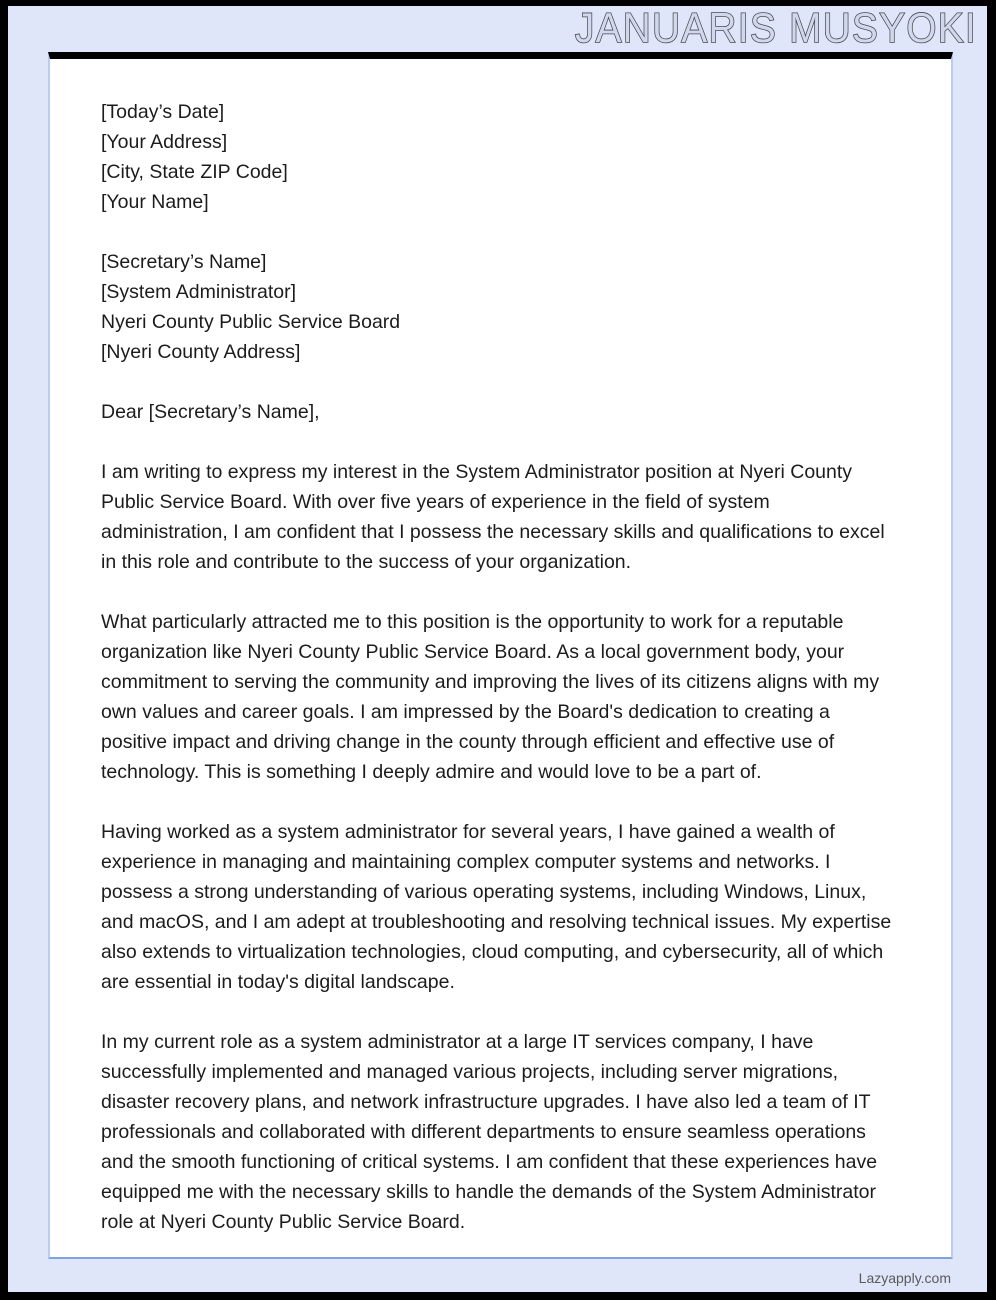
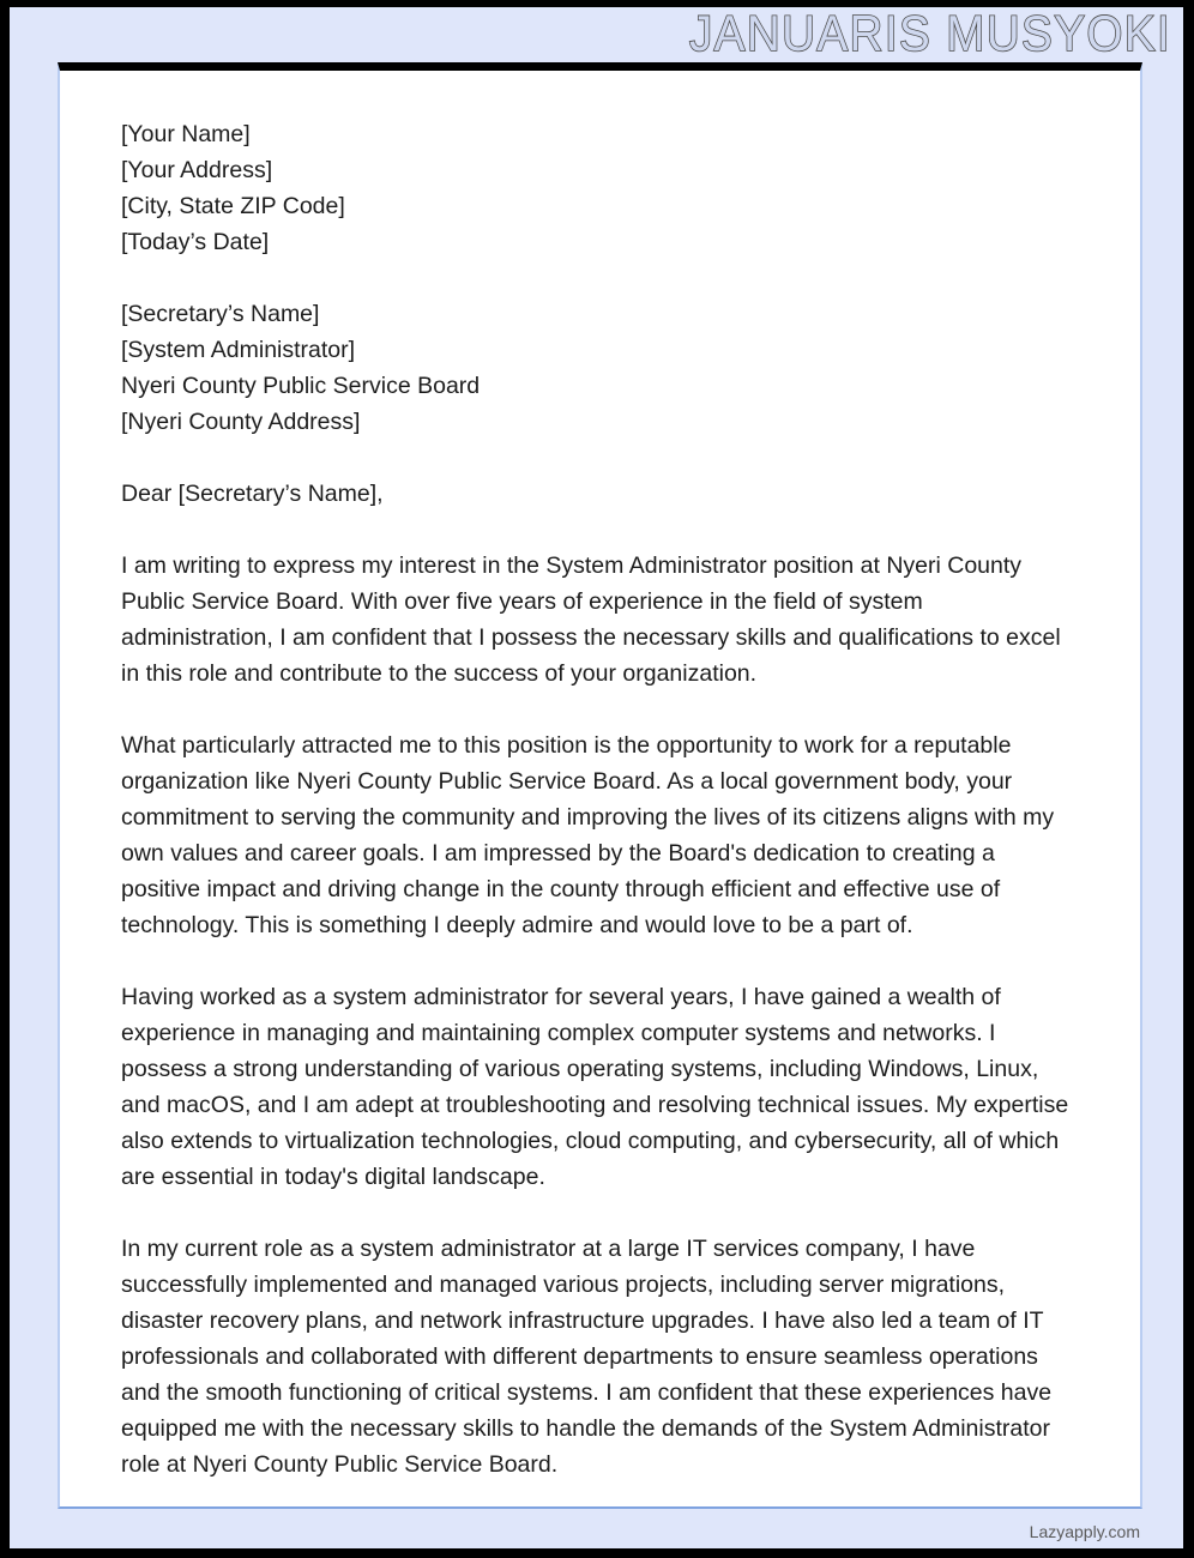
  JANUARIS MUSYOKI
- [Today’s Date]
+ [Your Name]
  [Your Address]
  [City, State ZIP Code]
- [Your Name]
+ [Today’s Date]
  [Secretary’s Name]
  [System Administrator]
  Nyeri County Public Service Board
  [Nyeri County Address]
  Dear [Secretary’s Name],
  I am writing to express my interest in the System Administrator position at Nyeri County Public Service Board. With over five years of experience in the field of system administration, I am confident that I possess the necessary skills and qualifications to excel in this role and contribute to the success of your organization.
  What particularly attracted me to this position is the opportunity to work for a reputable organization like Nyeri County Public Service Board. As a local government body, your commitment to serving the community and improving the lives of its citizens aligns with my own values and career goals. I am impressed by the Board's dedication to creating a positive impact and driving change in the county through efficient and effective use of technology. This is something I deeply admire and would love to be a part of.
  Having worked as a system administrator for several years, I have gained a wealth of experience in managing and maintaining complex computer systems and networks. I possess a strong understanding of various operating systems, including Windows, Linux, and macOS, and I am adept at troubleshooting and resolving technical issues. My expertise also extends to virtualization technologies, cloud computing, and cybersecurity, all of which are essential in today's digital landscape.
  In my current role as a system administrator at a large IT services company, I have successfully implemented and managed various projects, including server migrations, disaster recovery plans, and network infrastructure upgrades. I have also led a team of IT professionals and collaborated with different departments to ensure seamless operations and the smooth functioning of critical systems. I am confident that these experiences have equipped me with the necessary skills to handle the demands of the System Administrator role at Nyeri County Public Service Board.
  Lazyapply.com
